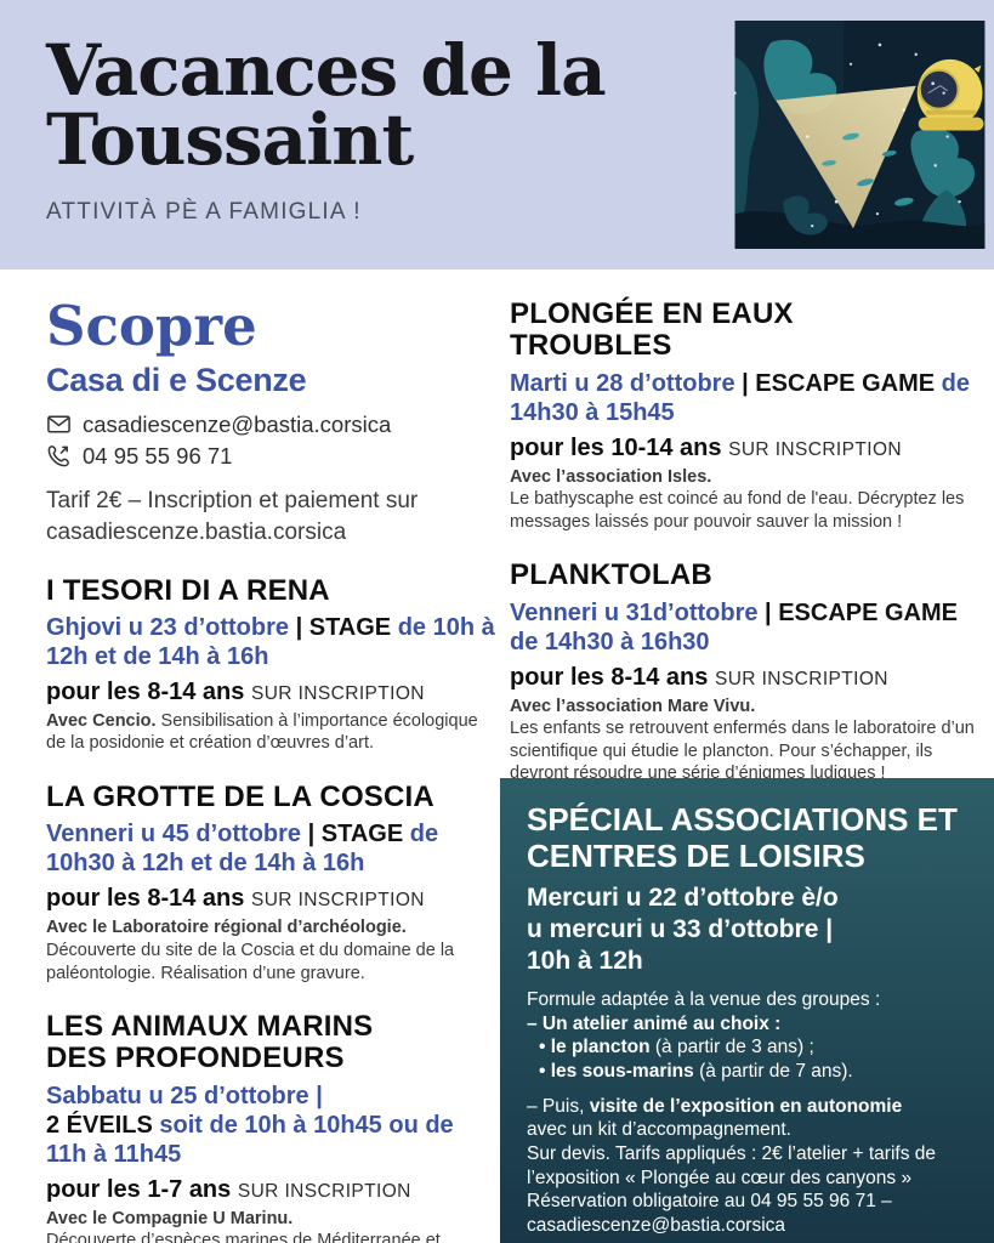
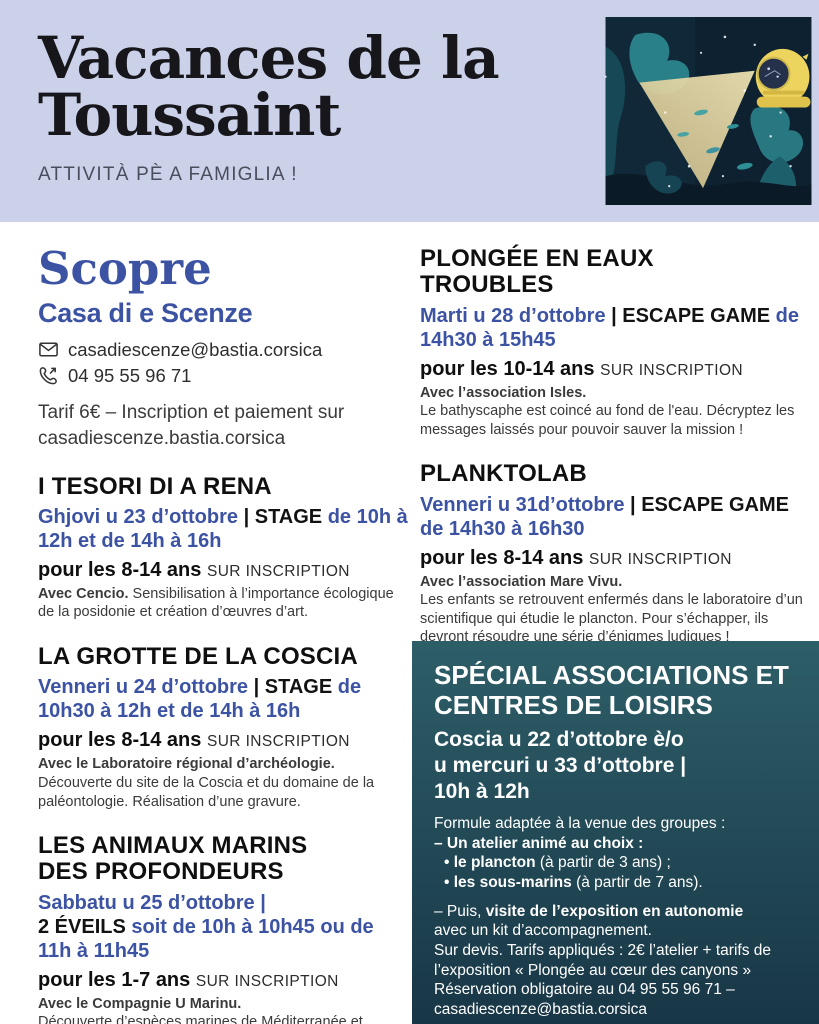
  Vacances de la
  Toussaint
  ATTIVITÀ PÈ A FAMIGLIA !
  Scopre
  Casa di e Scenze
  casadiescenze@bastia.corsica
  04 95 55 96 71
- Tarif 2€ – Inscription et paiement sur casadiescenze.bastia.corsica
+ Tarif 6€ – Inscription et paiement sur casadiescenze.bastia.corsica
  I TESORI DI A RENA
  Ghjovi u 23 d’ottobre | STAGE de 10h à 12h et de 14h à 16h
  pour les 8-14 ans SUR INSCRIPTION
  Avec Cencio. Sensibilisation à l’importance écologique de la posidonie et création d’œuvres d’art.
  LA GROTTE DE LA COSCIA
- Venneri u 45 d’ottobre | STAGE de 10h30 à 12h et de 14h à 16h
+ Venneri u 24 d’ottobre | STAGE de 10h30 à 12h et de 14h à 16h
  pour les 8-14 ans SUR INSCRIPTION
  Avec le Laboratoire régional d’archéologie. Découverte du site de la Coscia et du domaine de la paléontologie. Réalisation d’une gravure.
  LES ANIMAUX MARINS
  DES PROFONDEURS
  Sabbatu u 25 d’ottobre |
  2 ÉVEILS soit de 10h à 10h45 ou de 11h à 11h45
  pour les 1-7 ans SUR INSCRIPTION
  Avec le Compagnie U Marinu.
  Découverte d’espèces marines de Méditerranée et
  PLONGÉE EN EAUX
  TROUBLES
  Marti u 28 d’ottobre | ESCAPE GAME de 14h30 à 15h45
  pour les 10-14 ans SUR INSCRIPTION
  Avec l’association Isles.
  Le bathyscaphe est coincé au fond de l'eau. Décryptez les messages laissés pour pouvoir sauver la mission !
  PLANKTOLAB
  Venneri u 31d’ottobre | ESCAPE GAME de 14h30 à 16h30
  pour les 8-14 ans SUR INSCRIPTION
  Avec l’association Mare Vivu.
  Les enfants se retrouvent enfermés dans le laboratoire d’un scientifique qui étudie le plancton. Pour s’échapper, ils devront résoudre une série d’énigmes ludiques !
  SPÉCIAL ASSOCIATIONS ET CENTRES DE LOISIRS
- Mercuri u 22 d’ottobre è/o
+ Coscia u 22 d’ottobre è/o
  u mercuri u 33 d’ottobre |
  10h à 12h
  Formule adaptée à la venue des groupes :
  – Un atelier animé au choix :
  • le plancton (à partir de 3 ans) ;
  • les sous-marins (à partir de 7 ans).
  – Puis, visite de l’exposition en autonomie
  avec un kit d’accompagnement.
  Sur devis. Tarifs appliqués : 2€ l’atelier + tarifs de l’exposition « Plongée au cœur des canyons »
  Réservation obligatoire au 04 95 55 96 71 –
  casadiescenze@bastia.corsica
